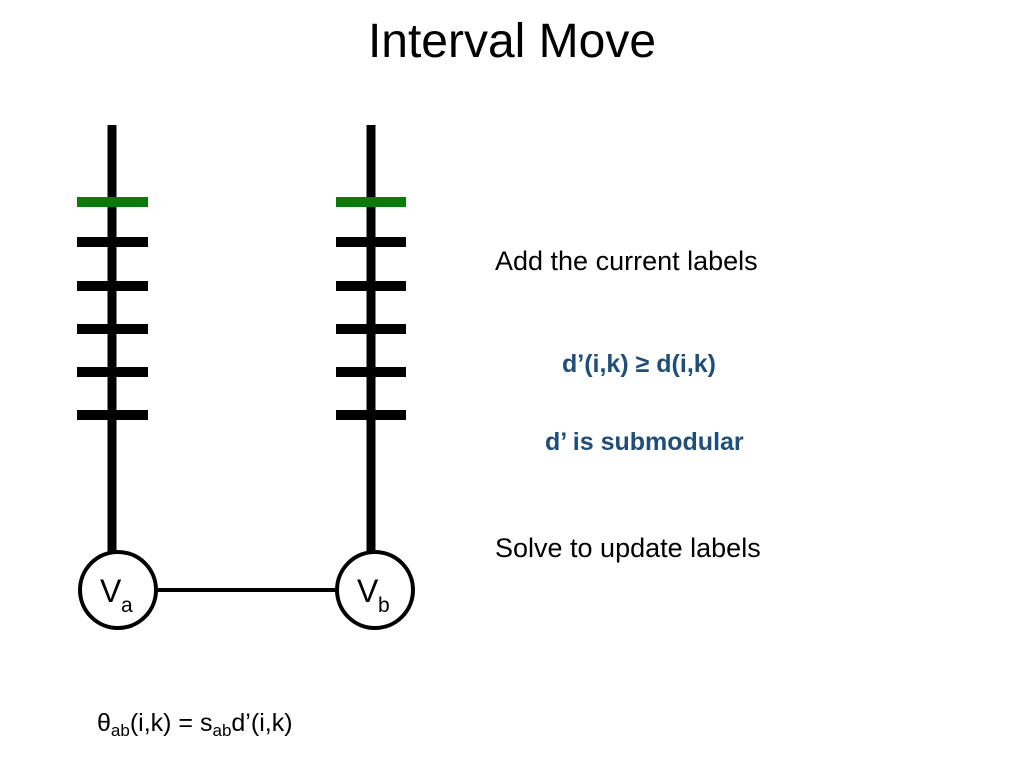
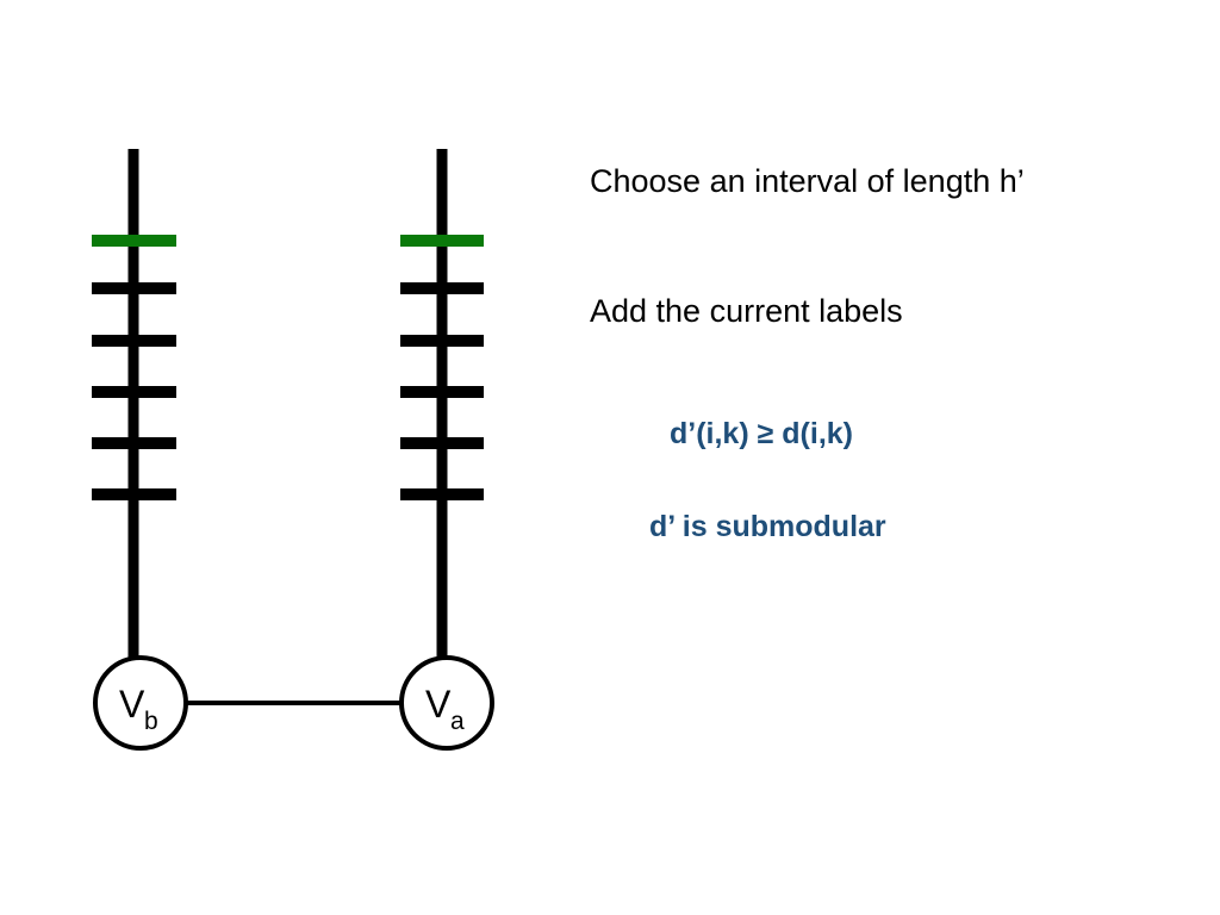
- Interval Move
  V
- a
+ b
  V
- b
+ a
+ Choose an interval of length h’
  Add the current labels
  d’(i,k) ≥ d(i,k)
  d’ is submodular
- Solve to update labels
- θab(i,k) = sabd’(i,k)
